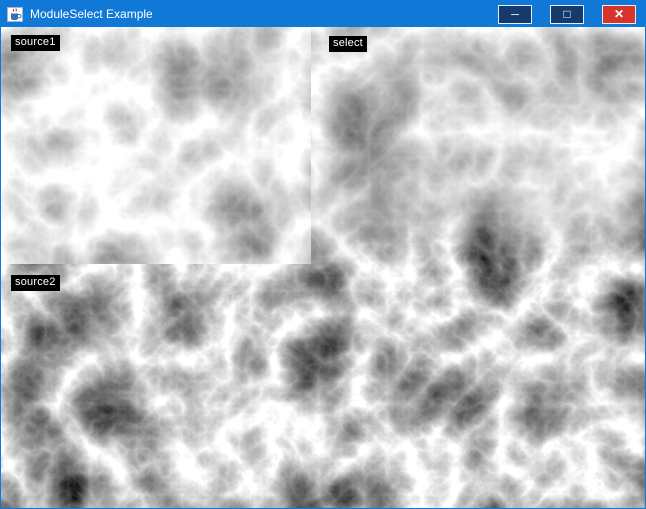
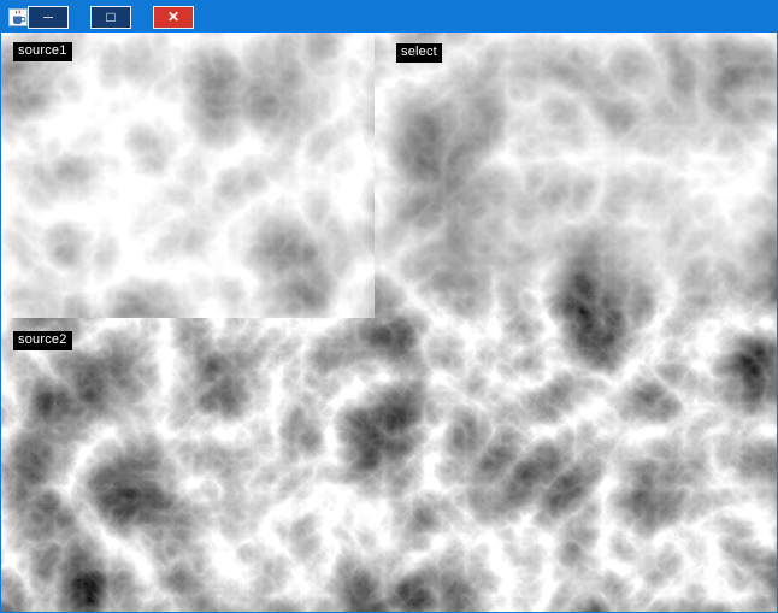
- ModuleSelect Example
  ─
  □
  ✕
  source1
  select
  source2
